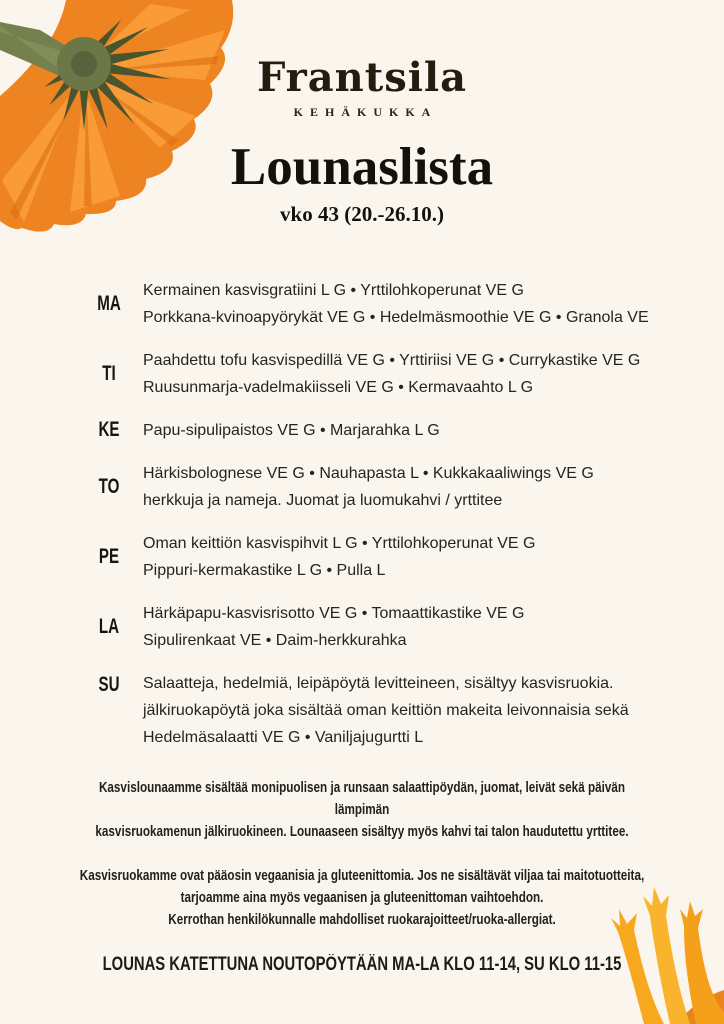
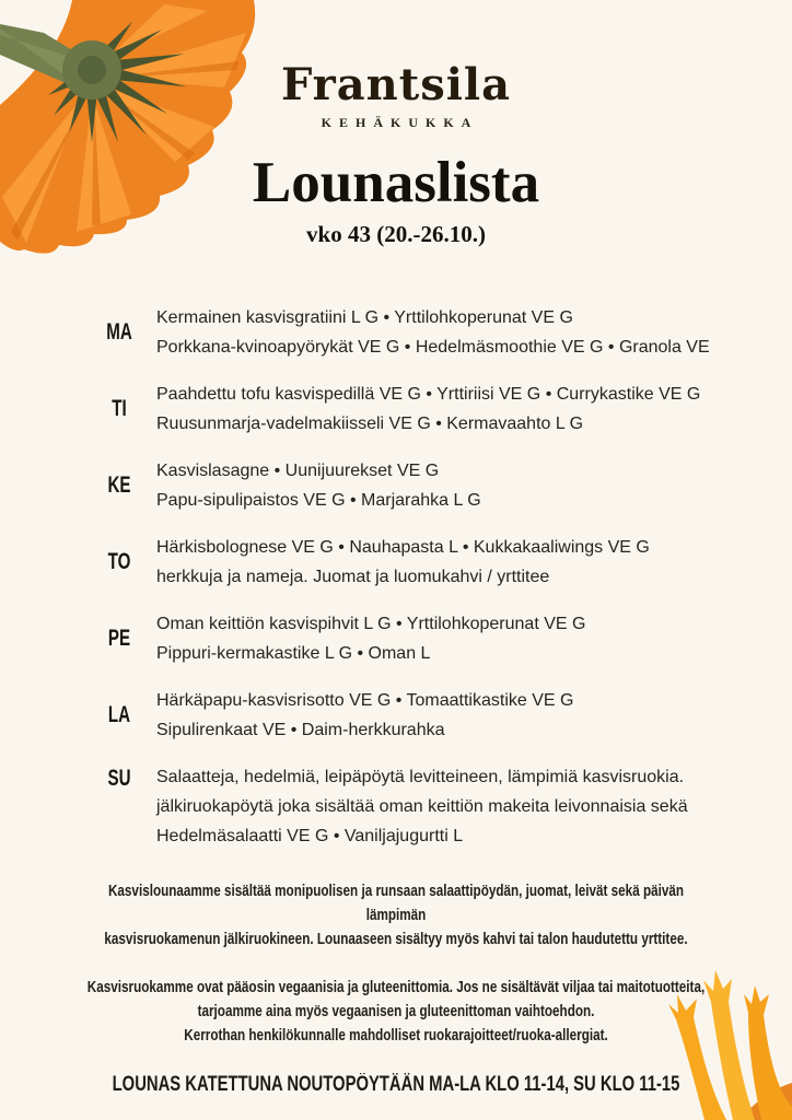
  Frantsila
  KEHÄKUKKA
  Lounaslista
  vko 43 (20.-26.10.)
  MA
  Kermainen kasvisgratiini L G • Yrttilohkoperunat VE G
  Porkkana-kvinoapyörykät VE G • Hedelmäsmoothie VE G • Granola VE
  TI
  Paahdettu tofu kasvispedillä VE G • Yrttiriisi VE G • Currykastike VE G
  Ruusunmarja-vadelmakiisseli VE G • Kermavaahto L G
  KE
+ Kasvislasagne • Uunijuurekset VE G
  Papu-sipulipaistos VE G • Marjarahka L G
  TO
  Härkisbolognese VE G • Nauhapasta L • Kukkakaaliwings VE G
  herkkuja ja nameja. Juomat ja luomukahvi / yrttitee
  PE
  Oman keittiön kasvispihvit L G • Yrttilohkoperunat VE G
- Pippuri-kermakastike L G • Pulla L
+ Pippuri-kermakastike L G • Oman L
  LA
  Härkäpapu-kasvisrisotto VE G • Tomaattikastike VE G
  Sipulirenkaat VE • Daim-herkkurahka
  SU
- Salaatteja, hedelmiä, leipäpöytä levitteineen, sisältyy kasvisruokia.
+ Salaatteja, hedelmiä, leipäpöytä levitteineen, lämpimiä kasvisruokia.
  jälkiruokapöytä joka sisältää oman keittiön makeita leivonnaisia sekä
  Hedelmäsalaatti VE G • Vaniljajugurtti L
  Kasvislounaamme sisältää monipuolisen ja runsaan salaattipöydän, juomat, leivät sekä päivän lämpimän
  kasvisruokamenun jälkiruokineen. Lounaaseen sisältyy myös kahvi tai talon haudutettu yrttitee.
  Kasvisruokamme ovat pääosin vegaanisia ja gluteenittomia. Jos ne sisältävät viljaa tai maitotuotteita,
  tarjoamme aina myös vegaanisen ja gluteenittoman vaihtoehdon.
  Kerrothan henkilökunnalle mahdolliset ruokarajoitteet/ruoka-allergiat.
  LOUNAS KATETTUNA NOUTOPÖYTÄÄN MA-LA KLO 11-14, SU KLO 11-15
